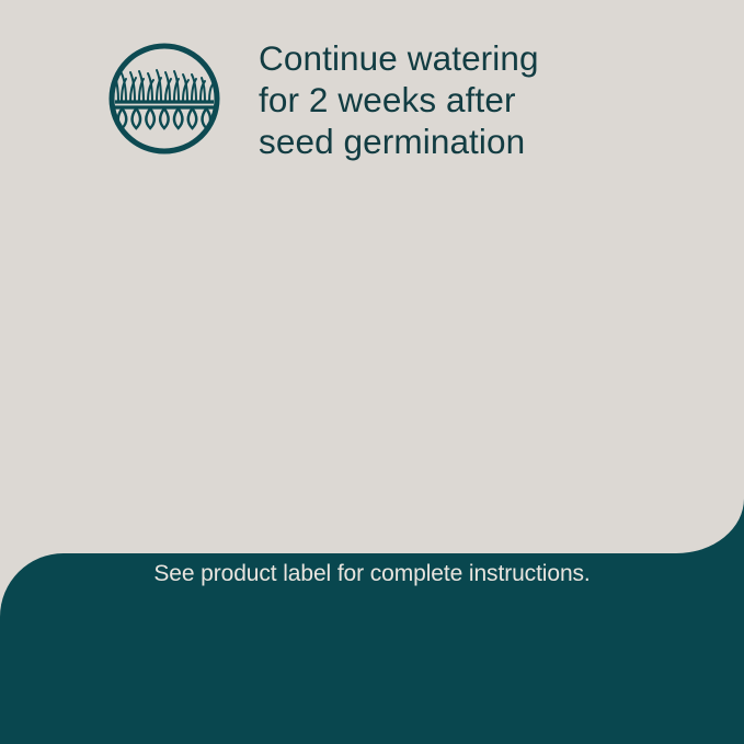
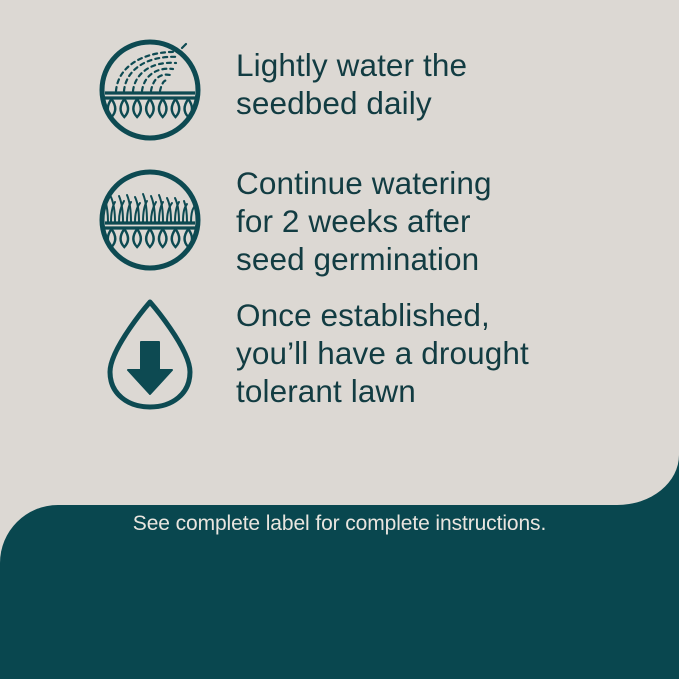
+ Lightly water the
+ seedbed daily
  Continue watering
  for 2 weeks after
  seed germination
+ Once established,
+ you’ll have a drought
+ tolerant lawn
- See product label for complete instructions.
+ See complete label for complete instructions.
